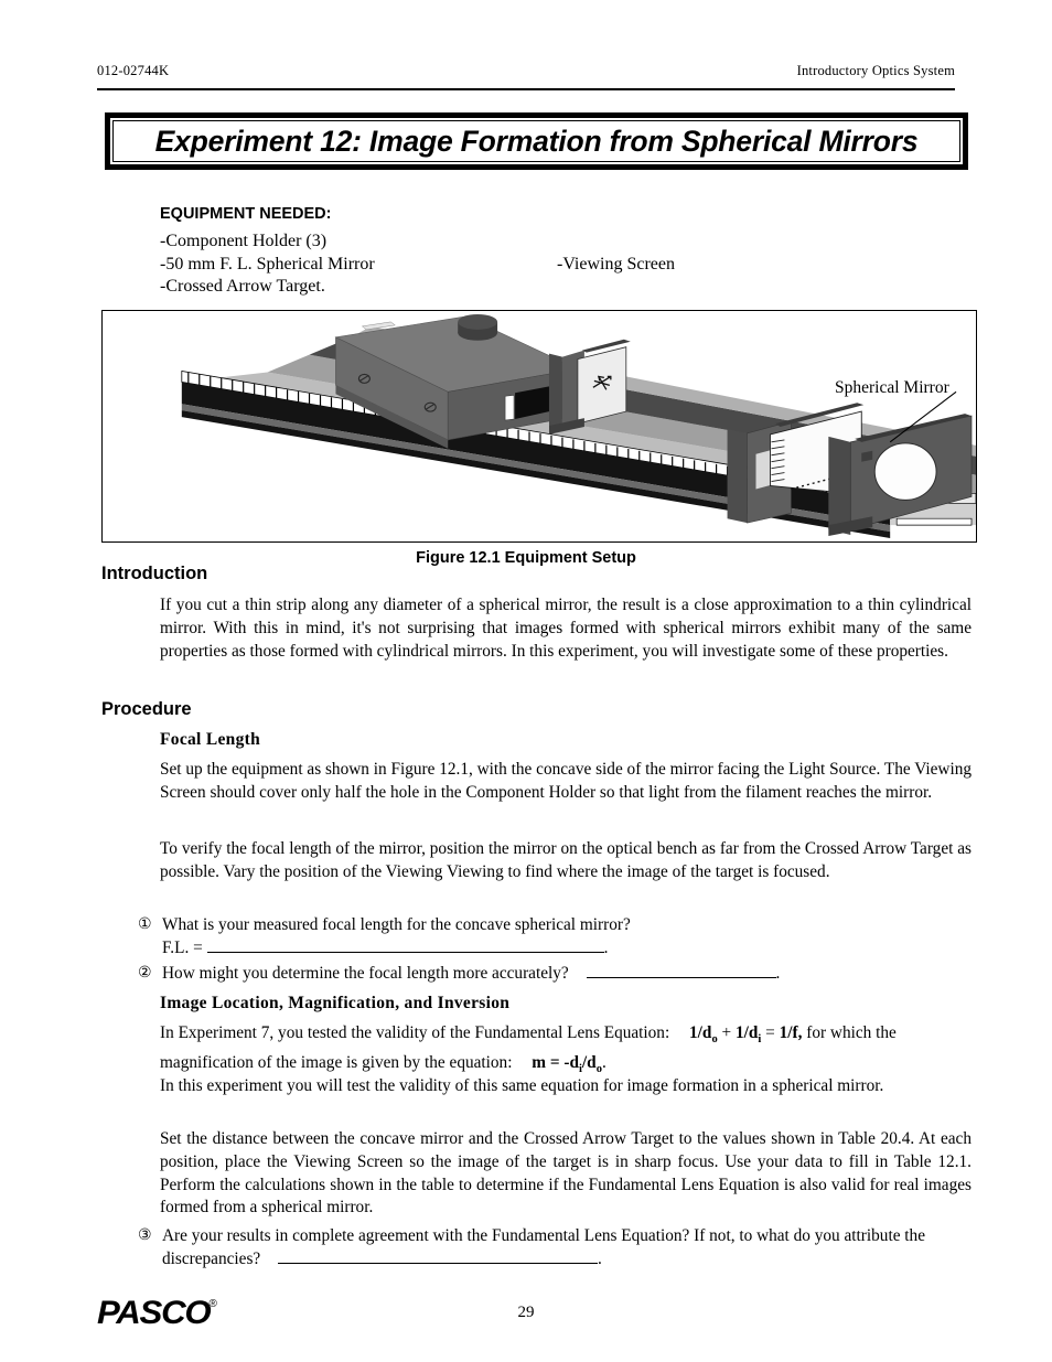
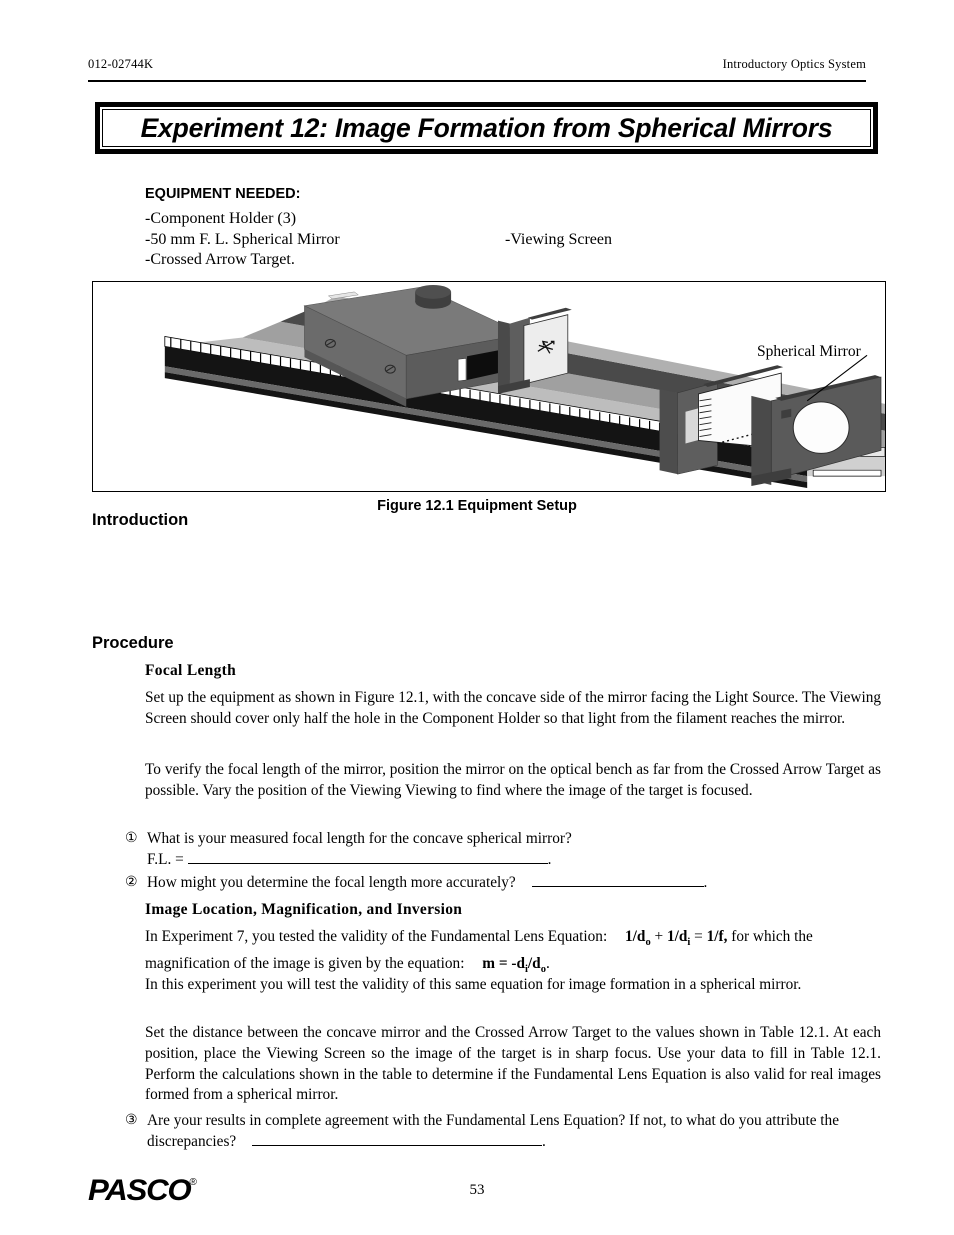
  012-02744K
  Introductory Optics System
  Experiment 12: Image Formation from Spherical Mirrors
  EQUIPMENT NEEDED:
  -Component Holder (3)
  -50 mm F. L. Spherical Mirror
  -Viewing Screen
  -Crossed Arrow Target.
  Spherical Mirror
  Figure 12.1 Equipment Setup
  Introduction
- If you cut a thin strip along any diameter of a spherical mirror, the result is a close approximation to a thin cylindrical mirror. With this in mind, it's not surprising that images formed with spherical mirrors exhibit many of the same properties as those formed with cylindrical mirrors. In this experiment, you will investigate some of these properties.
  Procedure
  Focal Length
  Set up the equipment as shown in Figure 12.1, with the concave side of the mirror facing the Light Source. The Viewing Screen should cover only half the hole in the Component Holder so that light from the filament reaches the mirror.
  To verify the focal length of the mirror, position the mirror on the optical bench as far from the Crossed Arrow Target as possible. Vary the position of the Viewing Viewing to find where the image of the target is focused.
  ①
  What is your measured focal length for the concave spherical mirror?
  F.L. = .
  ②
  How might you determine the focal length more accurately? .
  Image Location, Magnification, and Inversion
  In Experiment 7, you tested the validity of the Fundamental Lens Equation: 1/do + 1/di = 1/f, for which the magnification of the image is given by the equation: m = -di/do.
  In this experiment you will test the validity of this same equation for image formation in a spherical mirror.
- Set the distance between the concave mirror and the Crossed Arrow Target to the values shown in Table 20.4. At each position, place the Viewing Screen so the image of the target is in sharp focus. Use your data to fill in Table 12.1. Perform the calculations shown in the table to determine if the Fundamental Lens Equation is also valid for real images formed from a spherical mirror.
+ Set the distance between the concave mirror and the Crossed Arrow Target to the values shown in Table 12.1. At each position, place the Viewing Screen so the image of the target is in sharp focus. Use your data to fill in Table 12.1. Perform the calculations shown in the table to determine if the Fundamental Lens Equation is also valid for real images formed from a spherical mirror.
  ③
  Are your results in complete agreement with the Fundamental Lens Equation? If not, to what do you attribute the discrepancies? .
  PASCO
  ®
- 29
+ 53
